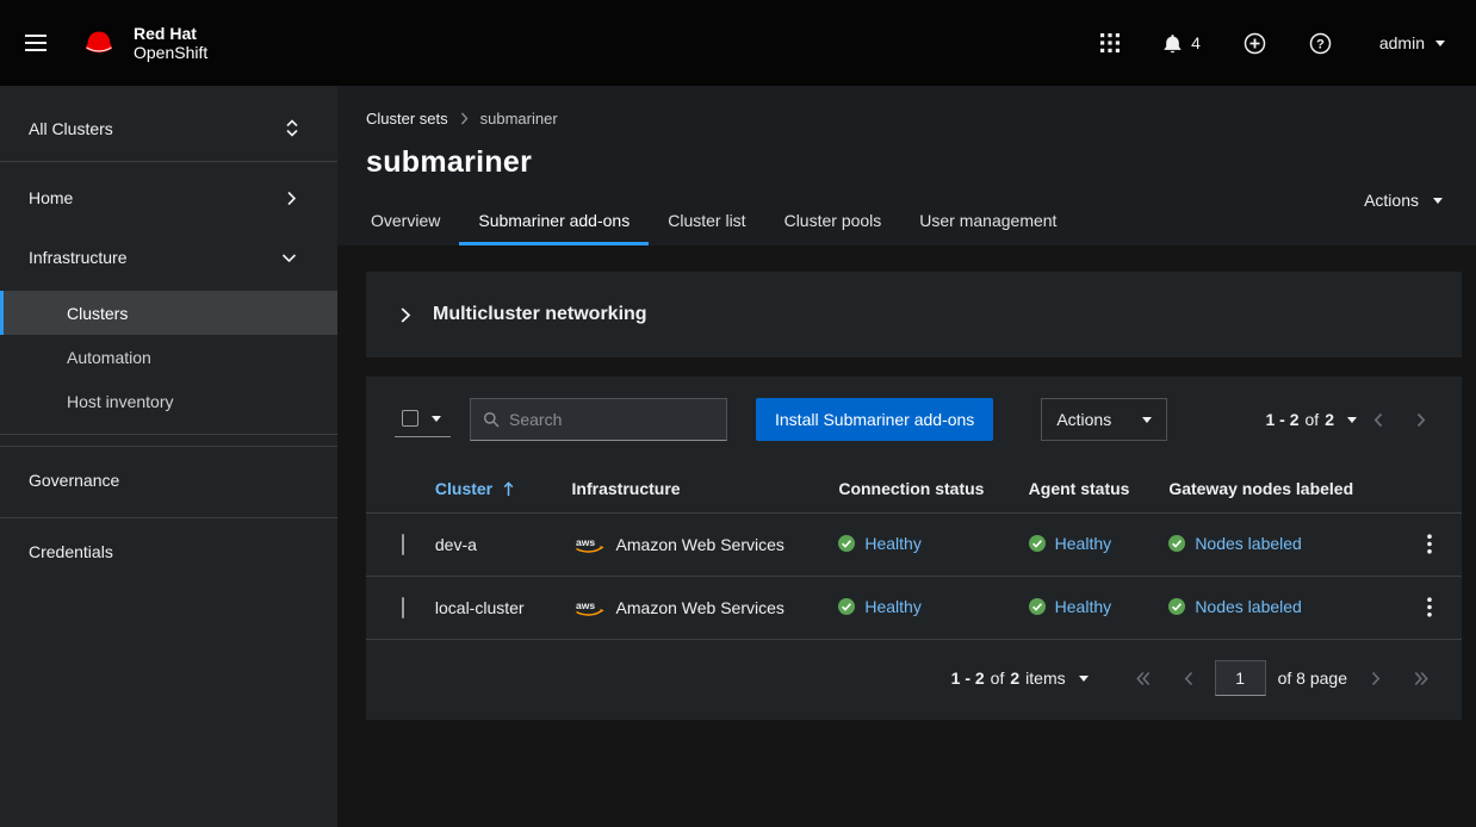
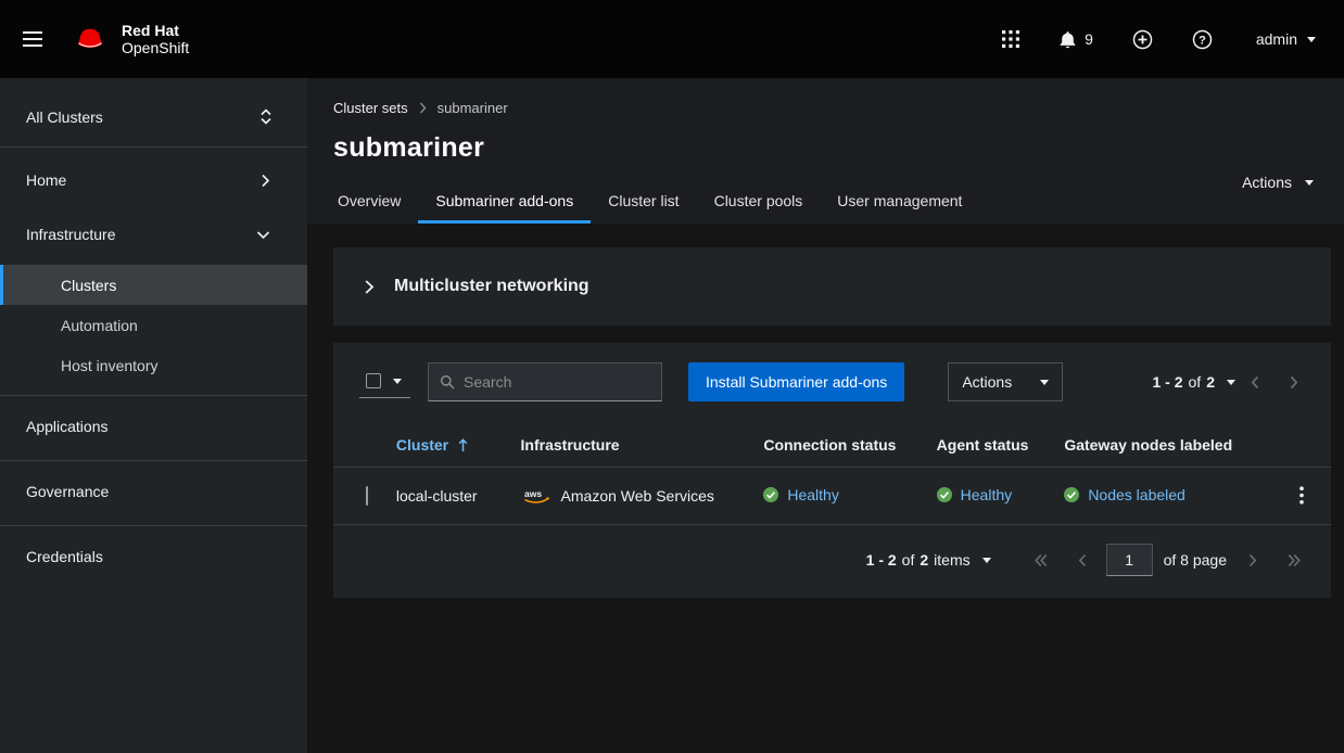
  Red Hat
  OpenShift
- 4
+ 9
  ?
  admin
  All Clusters
  Home
  Infrastructure
  Clusters
  Automation
  Host inventory
+ Applications
  Governance
  Credentials
  Cluster sets
  submariner
  submariner
  Actions
  Overview
  Submariner add-ons
  Cluster list
  Cluster pools
  User management
  Multicluster networking
  Search
  Install Submariner add-ons
  Actions
  1 - 2
  of
  2
  	Cluster	Infrastructure	Connection status	Agent status	Gateway nodes labeled
- 	dev-a	aws Amazon Web Services	Healthy	Healthy	Nodes labeled
  	local-cluster	aws Amazon Web Services	Healthy	Healthy	Nodes labeled
  1 - 2
  of
  2
  items
  1
  of 8 page
